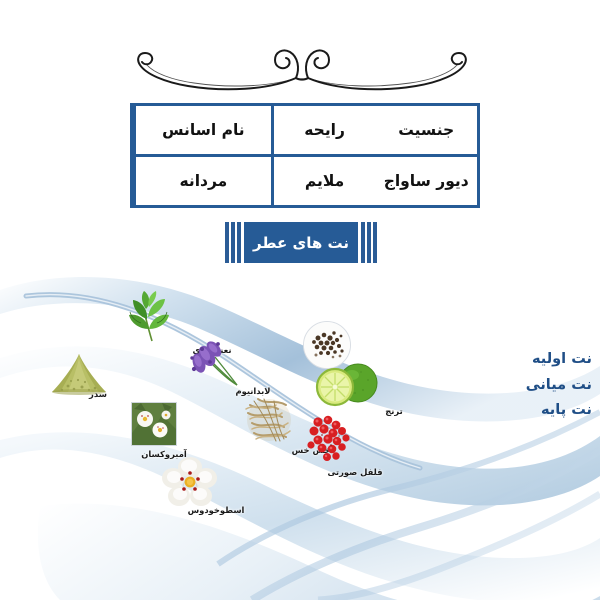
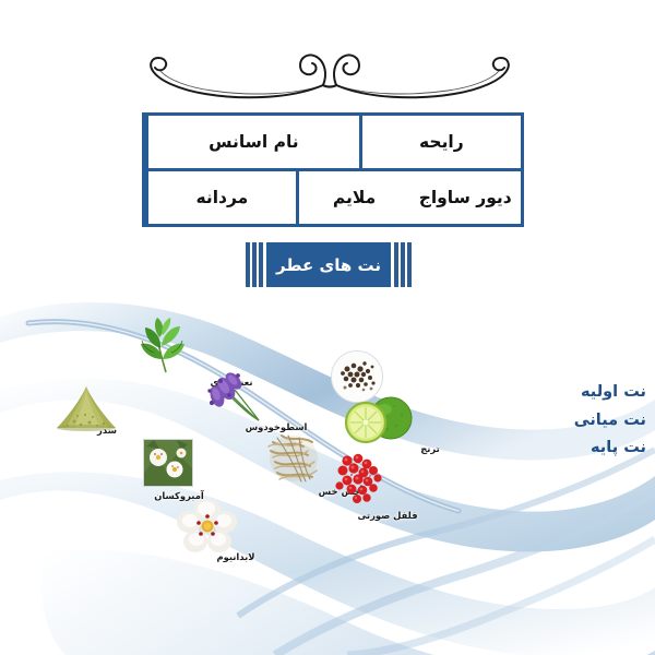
- جنسیت
  رایحه
  نام اسانس
  دیور ساواج
  ملایم
  مردانه
  نت های عطر
  سدر
- لابدانیوم
+ اسطوخودوس
  آمبروکسان
  ترنج
  خ خس
  فلفل صورتی
- اسطوخودوس
+ لابدانیوم
  نت اولیه
  نت میانی
  نت پایه
